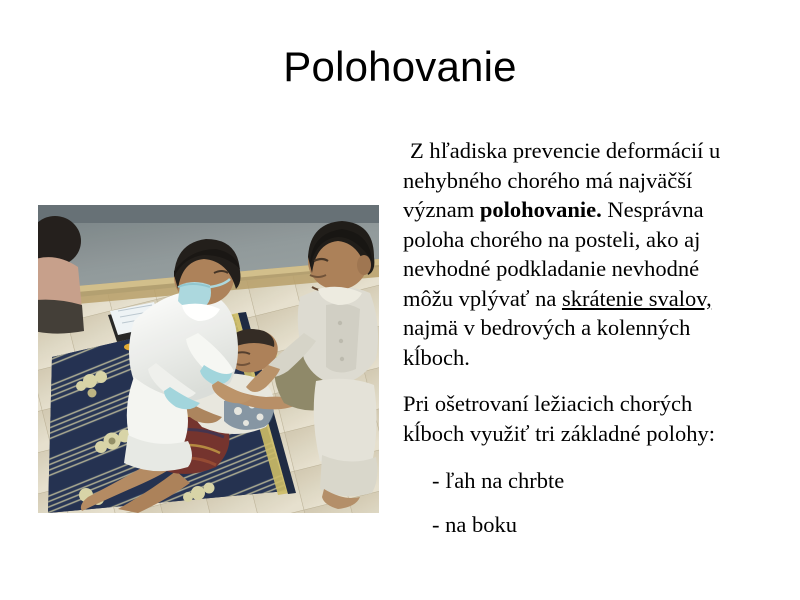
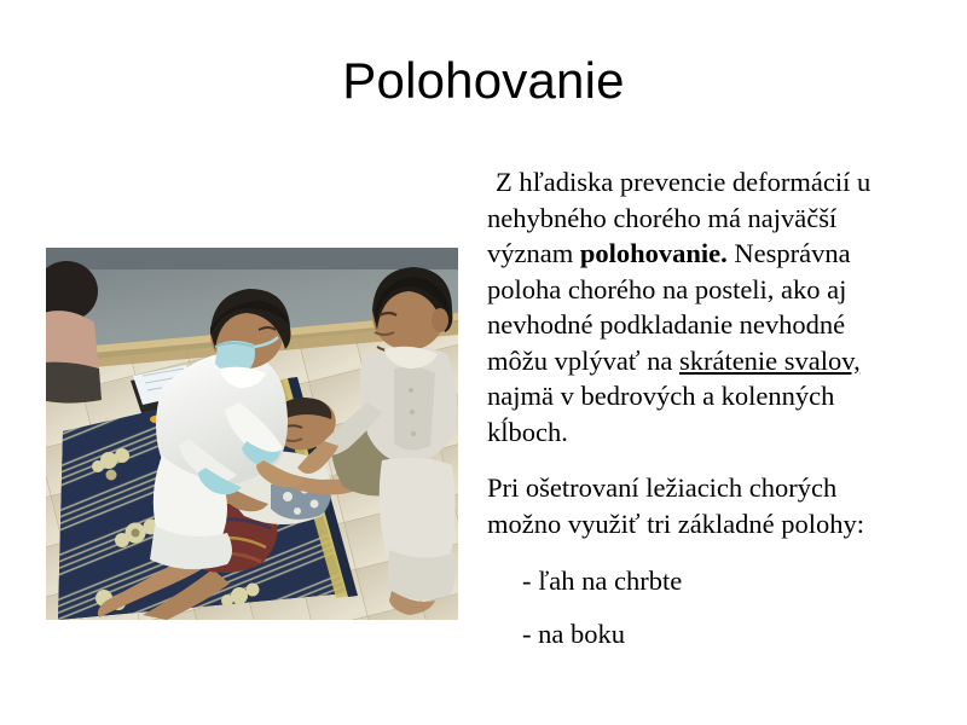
  Polohovanie
  Z hľadiska prevencie deformácií u nehybného chorého má najväčší význam polohovanie. Nesprávna poloha chorého na posteli, ako aj nevhodné podkladanie nevhodné môžu vplývať na skrátenie svalov, najmä v bedrových a kolenných kĺboch.
- Pri ošetrovaní ležiacich chorých kĺboch využiť tri základné polohy:
+ Pri ošetrovaní ležiacich chorých možno využiť tri základné polohy:
  - ľah na chrbte
  - na boku
